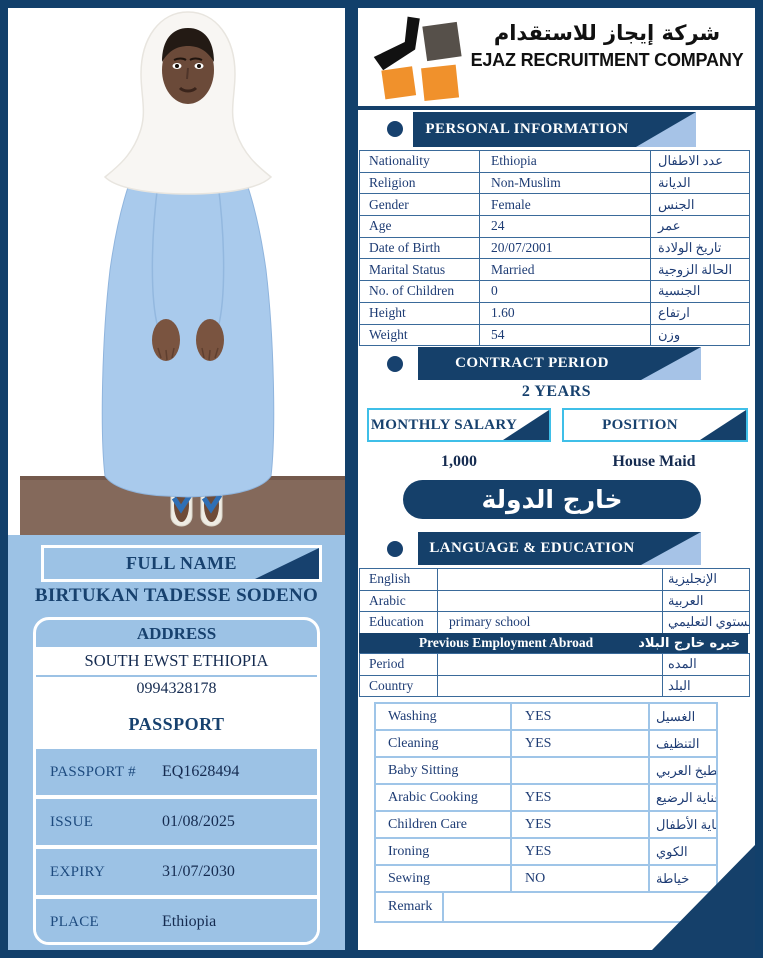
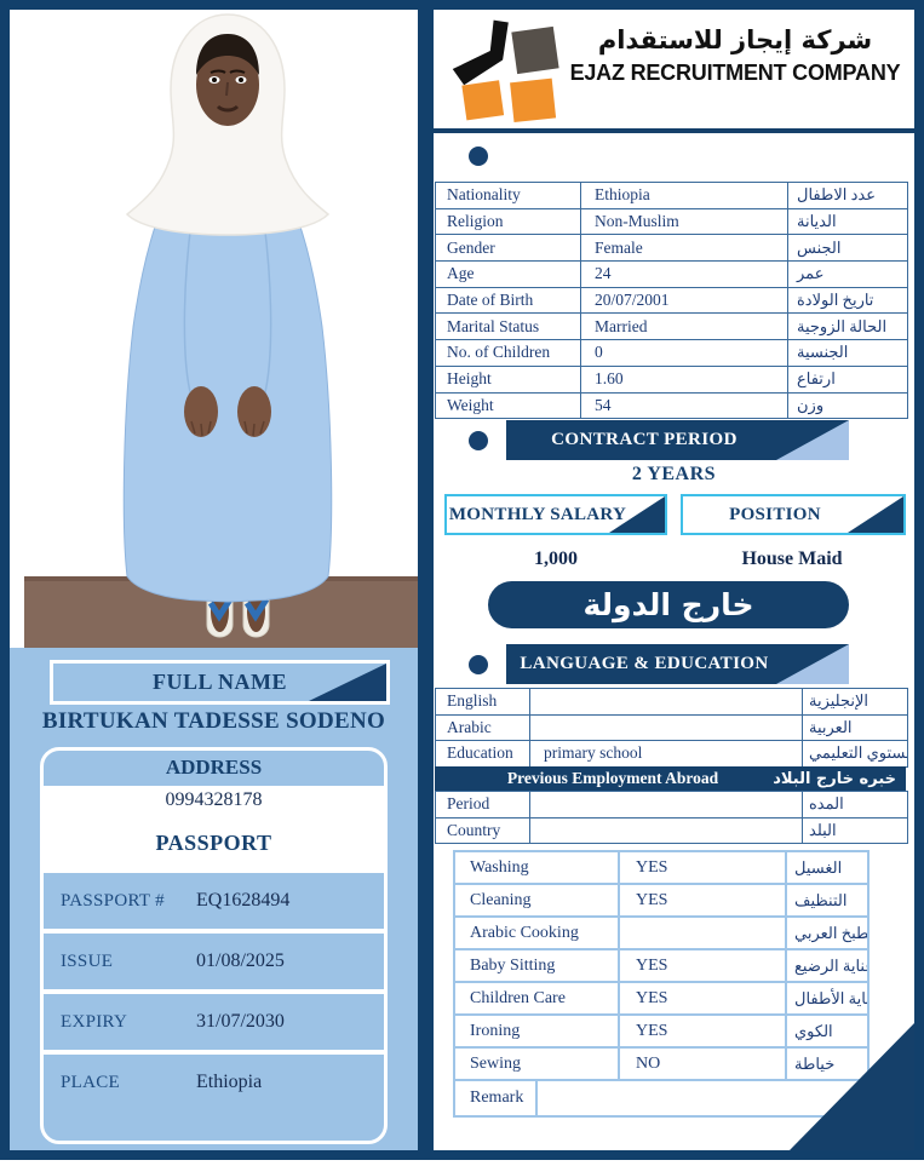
  FULL NAME
  BIRTUKAN TADESSE SODENO
  ADDRESS
- SOUTH EWST ETHIOPIA
  0994328178
  PASSPORT
  PASSPORT #
  EQ1628494
  ISSUE
  01/08/2025
  EXPIRY
  31/07/2030
  PLACE
  Ethiopia
  شركة إيجاز للاستقدام
  EJAZ RECRUITMENT COMPANY
- PERSONAL INFORMATION
  Nationality
  Ethiopia
  عدد الاطفال
  Religion
  Non-Muslim
  الديانة
  Gender
  Female
  الجنس
  Age
  24
  عمر
  Date of Birth
  20/07/2001
  تاريخ الولادة
  Marital Status
  Married
  الحالة الزوجية
  No. of Children
  0
  الجنسية
  Height
  1.60
  ارتفاع
  Weight
  54
  وزن
  CONTRACT PERIOD
  2 YEARS
  MONTHLY SALARY
  POSITION
  1,000
  House Maid
  خارج الدولة
  LANGUAGE & EDUCATION
  English
  الإنجليزية
  Arabic
  العربية
  Education
  primary school
  ستوي التعليمي
  Previous Employment Abroad
  خبره خارج البلاد
  Period
  المده
  Country
  البلد
  Washing
  YES
  الغسيل
  Cleaning
  YES
  التنظيف
- Baby Sitting
+ Arabic Cooking
  طبخ العربي
- Arabic Cooking
+ Baby Sitting
  YES
  ناية الرضيع
  Children Care
  YES
  اية الأطفال
  Ironing
  YES
  الكوي
  Sewing
  NO
  خياطة
  Remark
